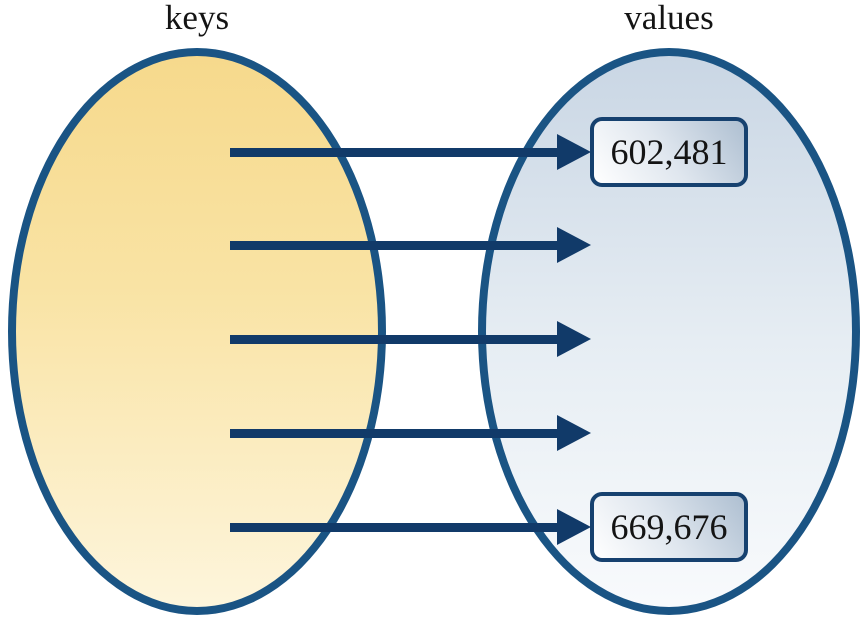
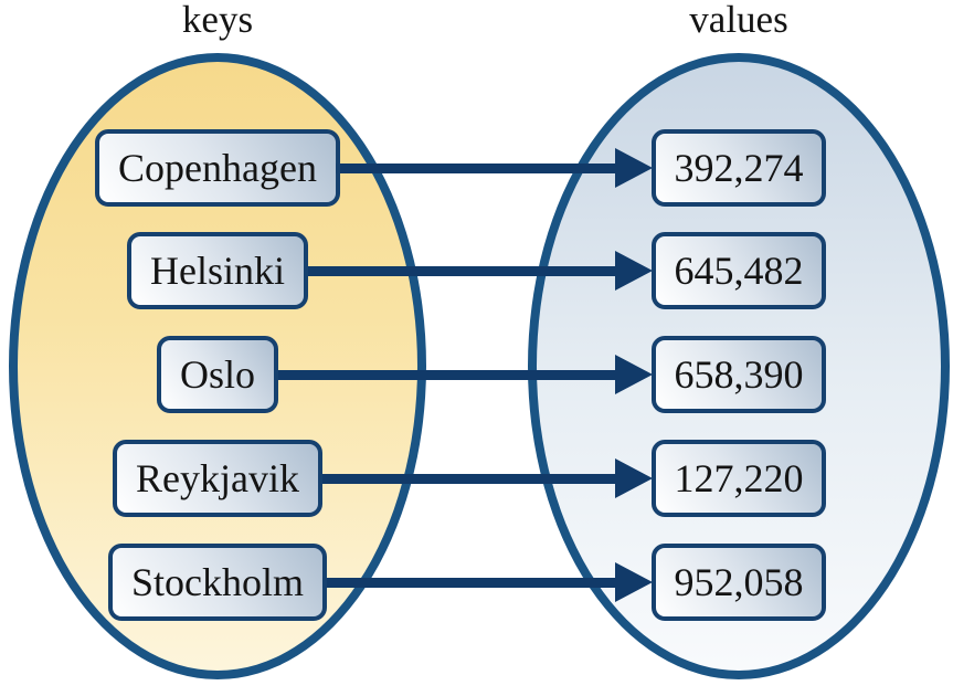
  keys
  values
+ Copenhagen
- 602,481
+ 392,274
+ Helsinki
+ 645,482
+ Oslo
+ 658,390
+ Reykjavik
+ 127,220
+ Stockholm
- 669,676
+ 952,058
